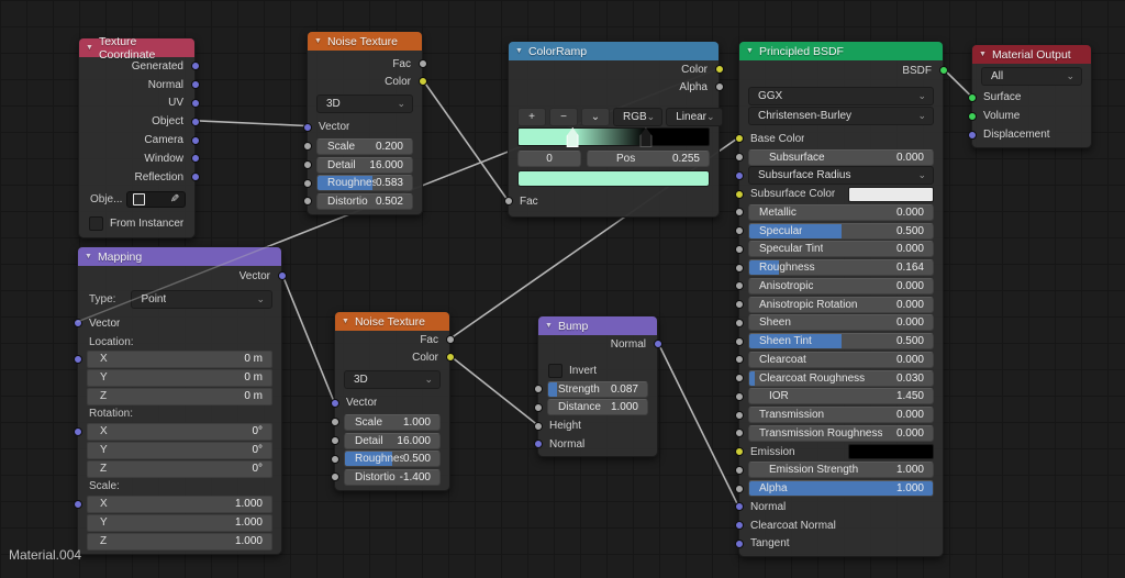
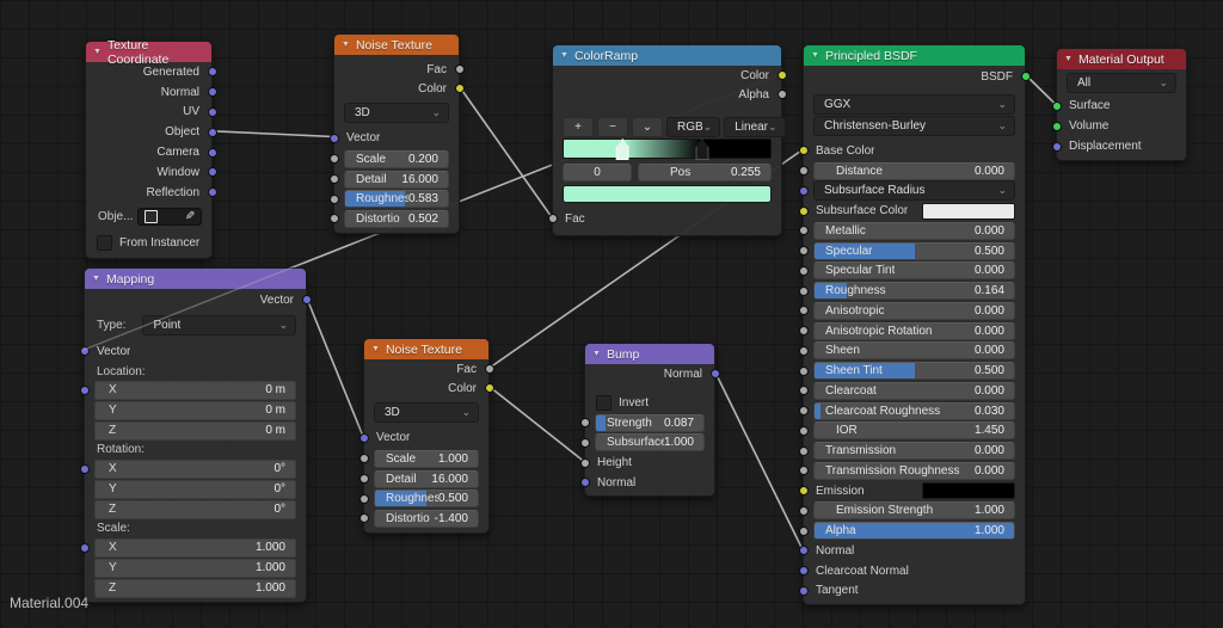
  Texture Coordinate
  Generated
  Normal
  UV
  Object
  Camera
  Window
  Reflection
  Obje...
  From Instancer
  Noise Texture
  Fac
  Color
  3D
  ⌄
  Vector
  Scale
  0.200
  Detail
  16.000
  Roughnes
  0.583
  Distortio
  0.502
  ColorRamp
  Color
  Alpha
  +
  −
  ⌄
  RGB
  ⌄
  Linear
  ⌄
  0
  Pos
  0.255
  Fac
  Principled BSDF
  BSDF
  GGX
  ⌄
  Christensen-Burley
  ⌄
  Base Color
- Subsurface
+ Distance
  0.000
  Subsurface Radius
  ⌄
  Subsurface Color
  Metallic
  0.000
  Specular
  0.500
  Specular Tint
  0.000
  Roughness
  0.164
  Anisotropic
  0.000
  Anisotropic Rotation
  0.000
  Sheen
  0.000
  Sheen Tint
  0.500
  Clearcoat
  0.000
  Clearcoat Roughness
  0.030
  IOR
  1.450
  Transmission
  0.000
  Transmission Roughness
  0.000
  Emission
  Emission Strength
  1.000
  Alpha
  1.000
  Normal
  Clearcoat Normal
  Tangent
  Material Output
  All
  ⌄
  Surface
  Volume
  Displacement
  Mapping
  Vector
  Type:
  Point
  ⌄
  Vector
  Location:
  X
  0 m
  Y
  0 m
  Z
  0 m
  Rotation:
  X
  0°
  Y
  0°
  Z
  0°
  Scale:
  X
  1.000
  Y
  1.000
  Z
  1.000
  Noise Texture
  Fac
  Color
  3D
  ⌄
  Vector
  Scale
  1.000
  Detail
  16.000
  Roughnes
  0.500
  Distortio
  -1.400
  Bump
  Normal
  Invert
  Strength
  0.087
- Distance
+ Subsurface
  1.000
  Height
  Normal
  Material.004
